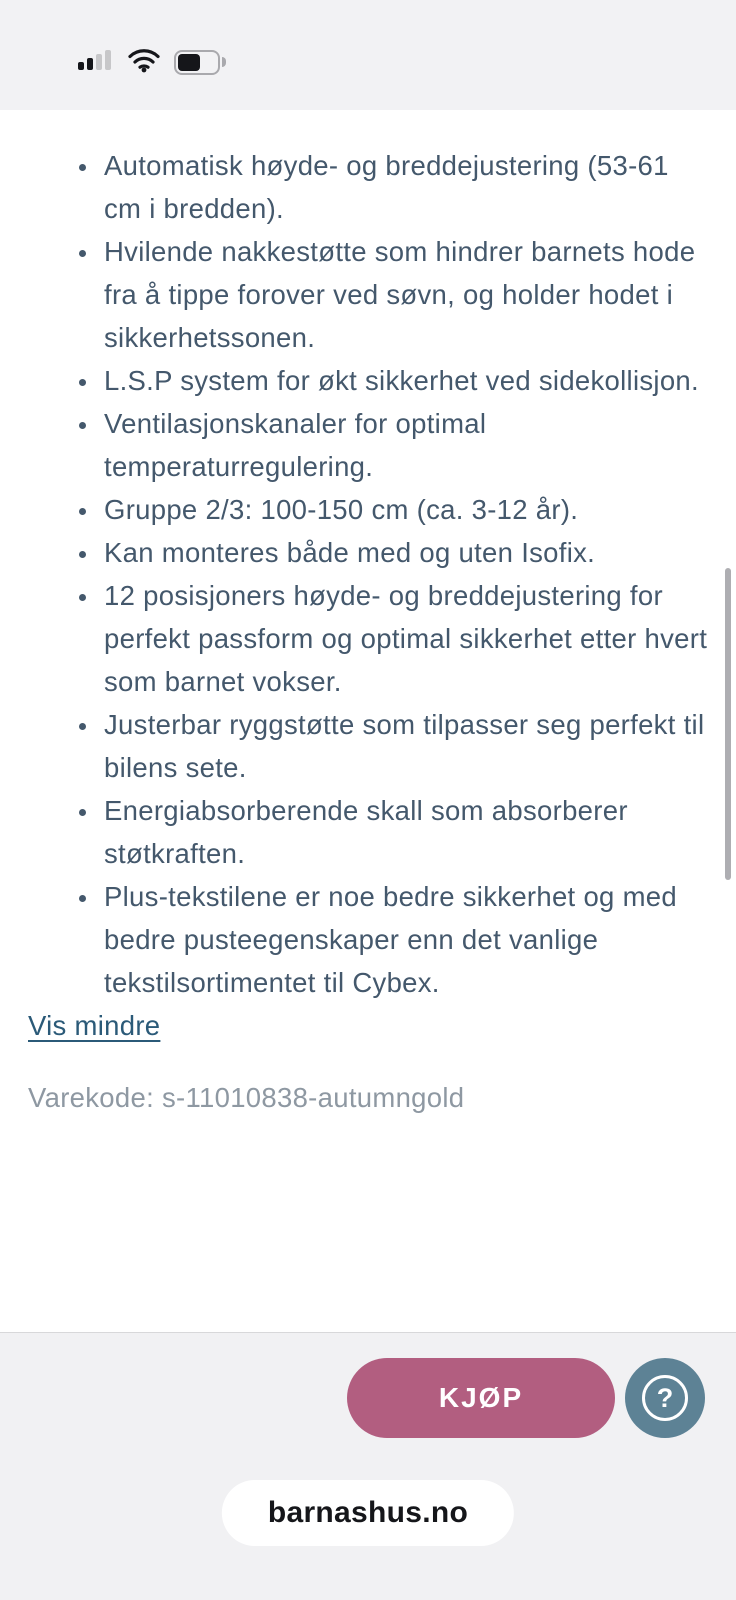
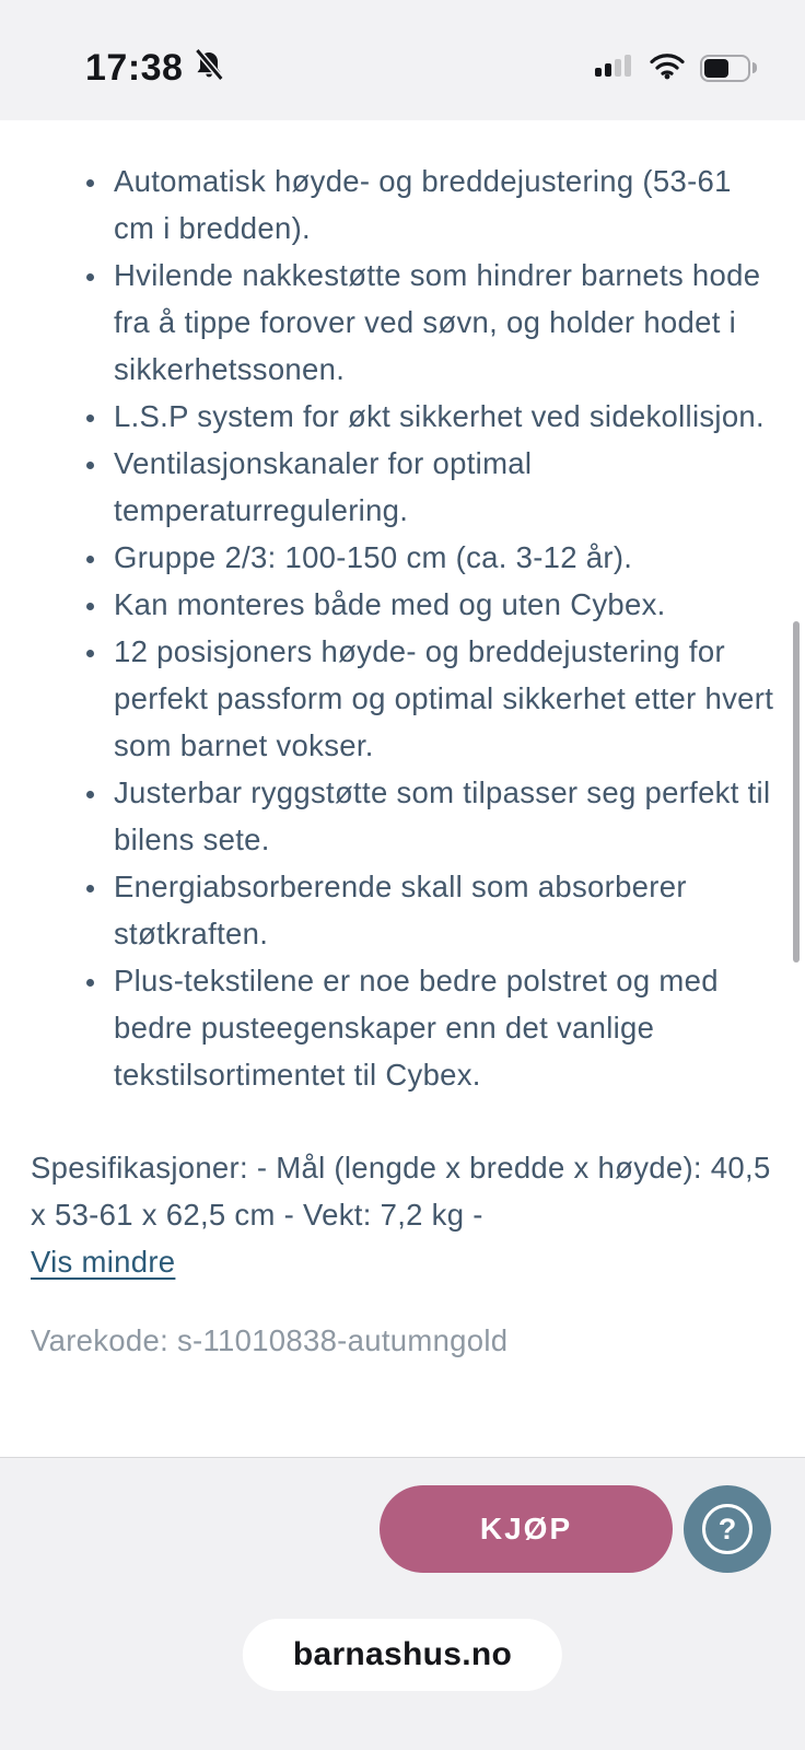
+ 17:38
  Automatisk høyde- og breddejustering (53-61 cm i bredden).
  Hvilende nakkestøtte som hindrer barnets hode fra å tippe forover ved søvn, og holder hodet i sikkerhetssonen.
  L.S.P system for økt sikkerhet ved sidekollisjon.
  Ventilasjonskanaler for optimal temperaturregulering.
  Gruppe 2/3: 100-150 cm (ca. 3-12 år).
- Kan monteres både med og uten Isofix.
+ Kan monteres både med og uten Cybex.
  12 posisjoners høyde- og breddejustering for perfekt passform og optimal sikkerhet etter hvert som barnet vokser.
  Justerbar ryggstøtte som tilpasser seg perfekt til bilens sete.
  Energiabsorberende skall som absorberer støtkraften.
- Plus-tekstilene er noe bedre sikkerhet og med bedre pusteegenskaper enn det vanlige tekstilsortimentet til Cybex.
+ Plus-tekstilene er noe bedre polstret og med bedre pusteegenskaper enn det vanlige tekstilsortimentet til Cybex.
+ Spesifikasjoner: - Mål (lengde x bredde x høyde): 40,5 x 53-61 x 62,5 cm - Vekt: 7,2 kg -
  Vis mindre
  Varekode: s-11010838-autumngold
  KJØP
  ?
  barnashus.no
